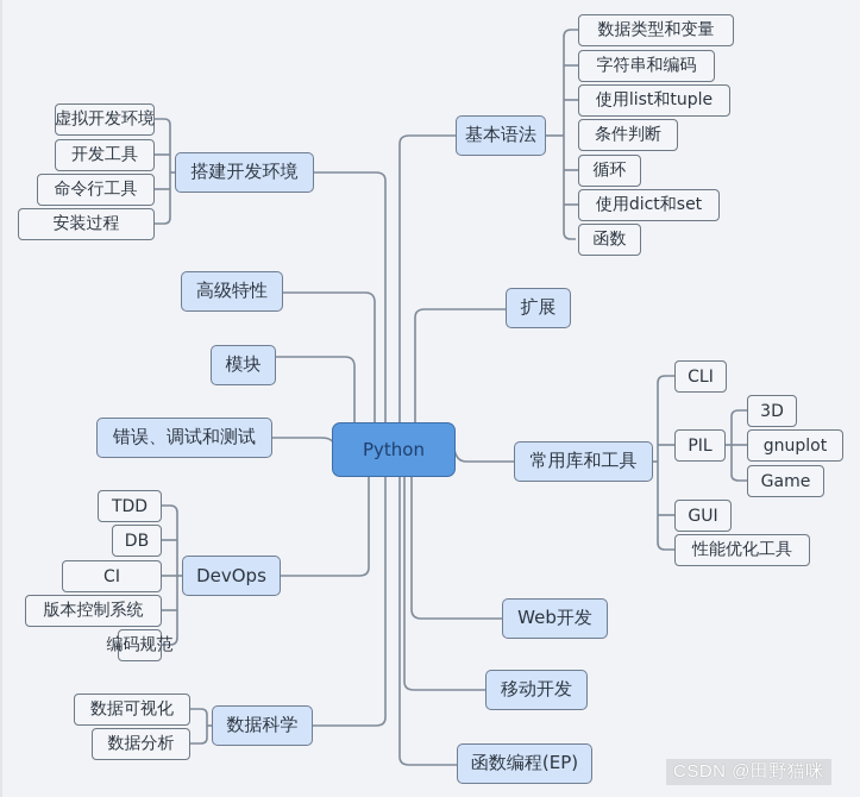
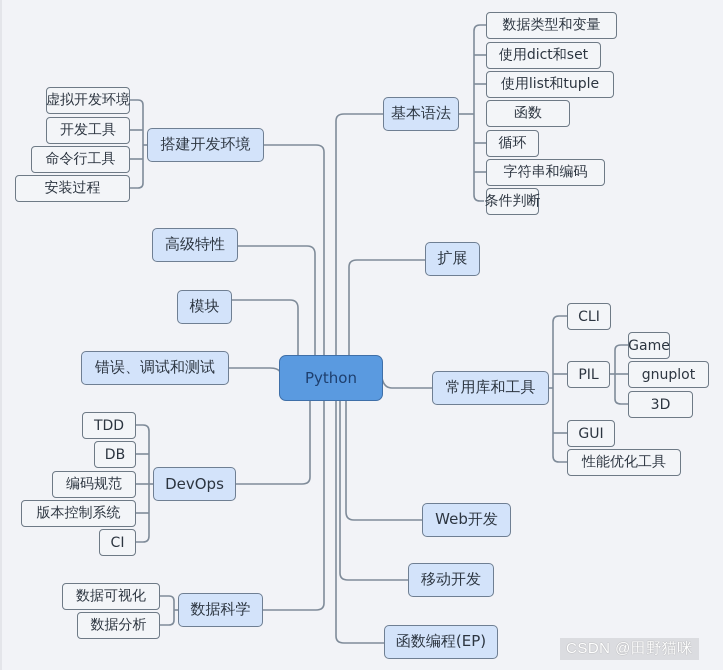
  Python
  基本语法
  数据类型和变量
- 字符串和编码
+ 使用dict和set
  使用list和tuple
- 条件判断
+ 函数
  循环
- 使用dict和set
+ 字符串和编码
- 函数
+ 条件判断
  搭建开发环境
  虚拟开发环境
  开发工具
  命令行工具
  安装过程
  高级特性
  模块
  错误、调试和测试
  扩展
  常用库和工具
  CLI
  PIL
- 3D
+ Game
  gnuplot
- Game
+ 3D
  GUI
  性能优化工具
  DevOps
  TDD
  DB
- CI
+ 编码规范
  版本控制系统
- 编码规范
+ CI
  数据科学
  数据可视化
  数据分析
  Web开发
  移动开发
  函数编程(EP)
  CSDN @田野猫咪
